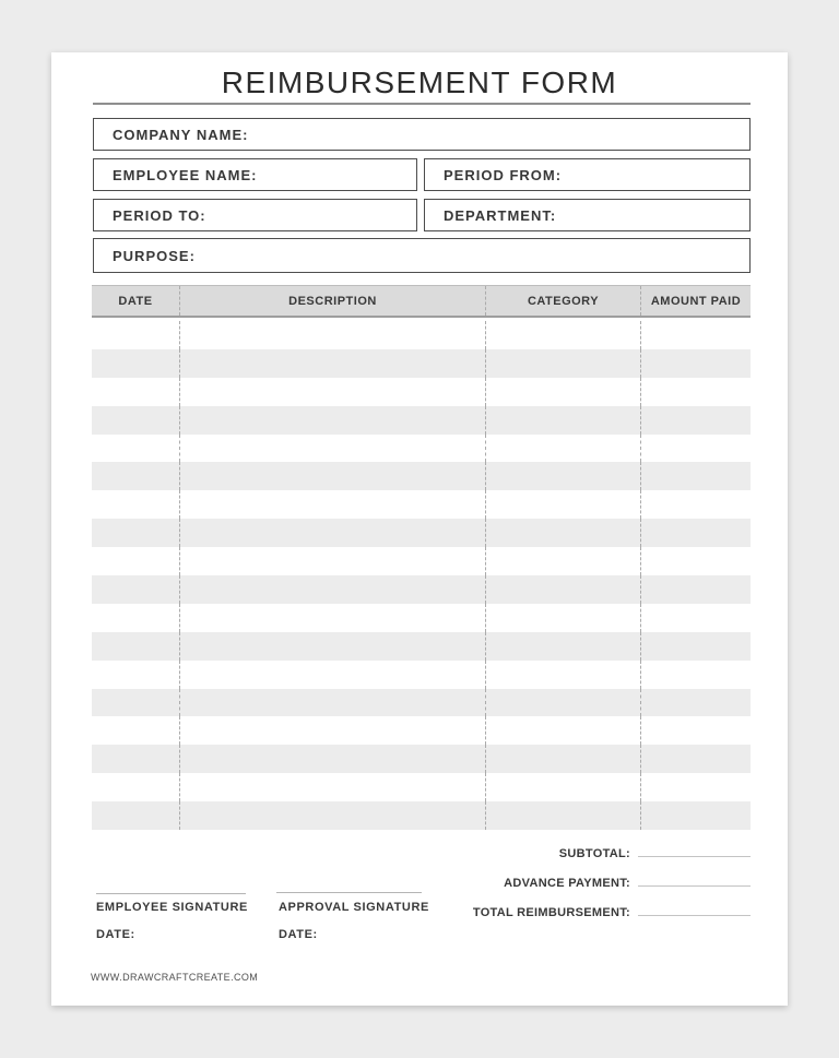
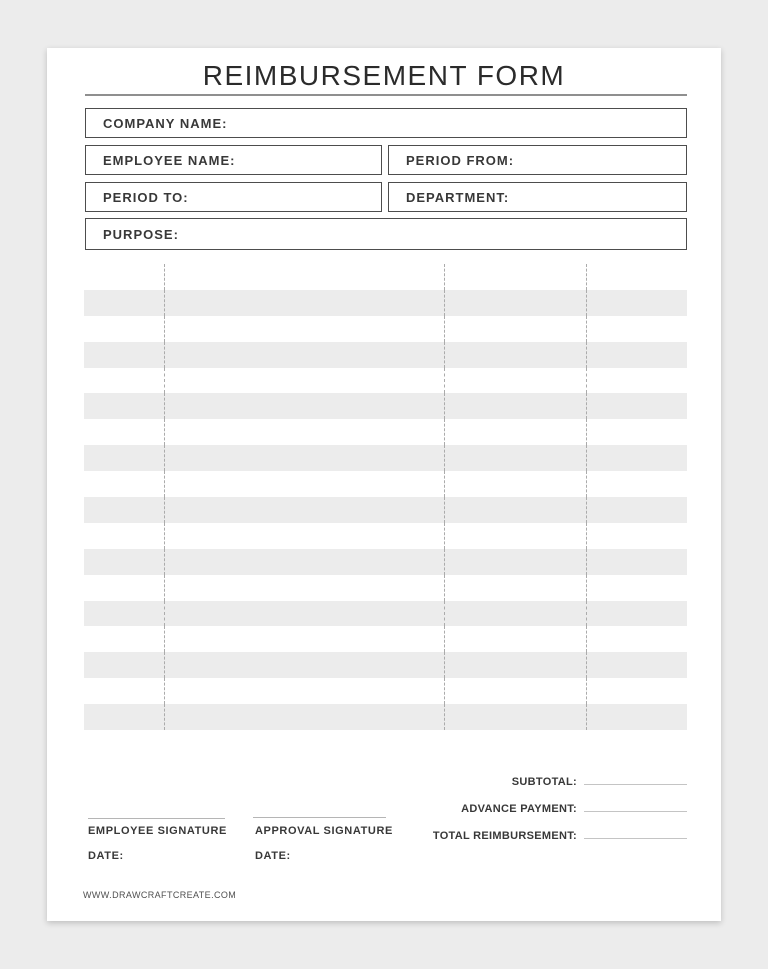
  REIMBURSEMENT FORM
  COMPANY NAME:
  EMPLOYEE NAME:
  PERIOD FROM:
  PERIOD TO:
  DEPARTMENT:
  PURPOSE:
- DATE
- DESCRIPTION
- CATEGORY
- AMOUNT PAID
  SUBTOTAL:
  ADVANCE PAYMENT:
  TOTAL REIMBURSEMENT:
  EMPLOYEE SIGNATURE
  APPROVAL SIGNATURE
  DATE:
  DATE:
  WWW.DRAWCRAFTCREATE.COM
